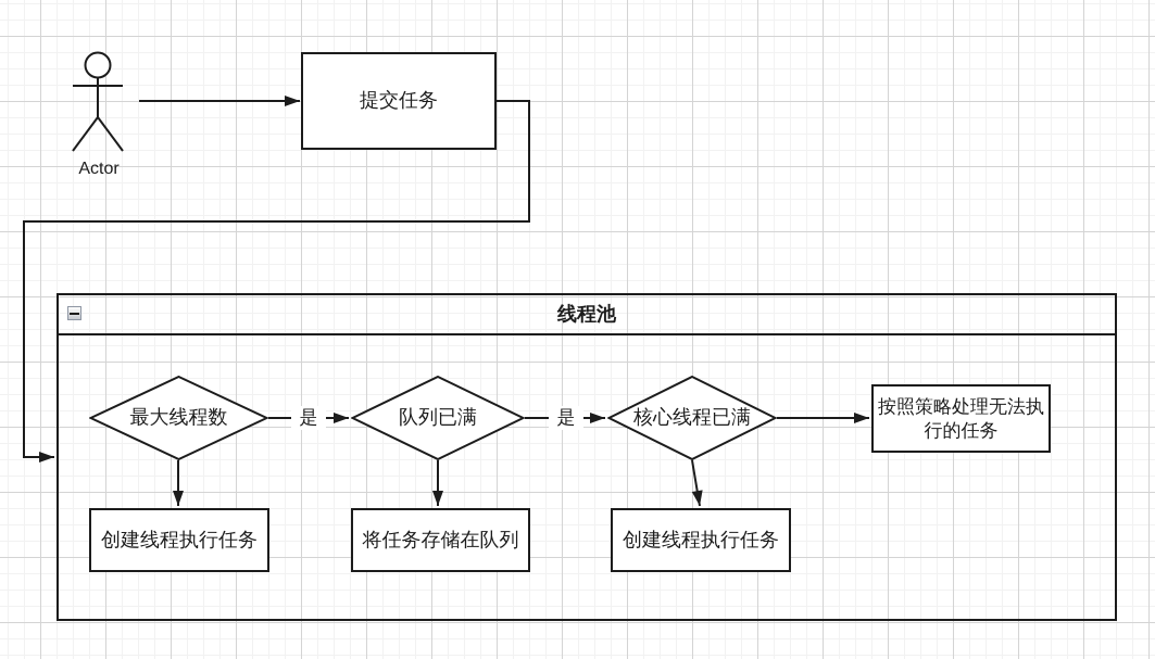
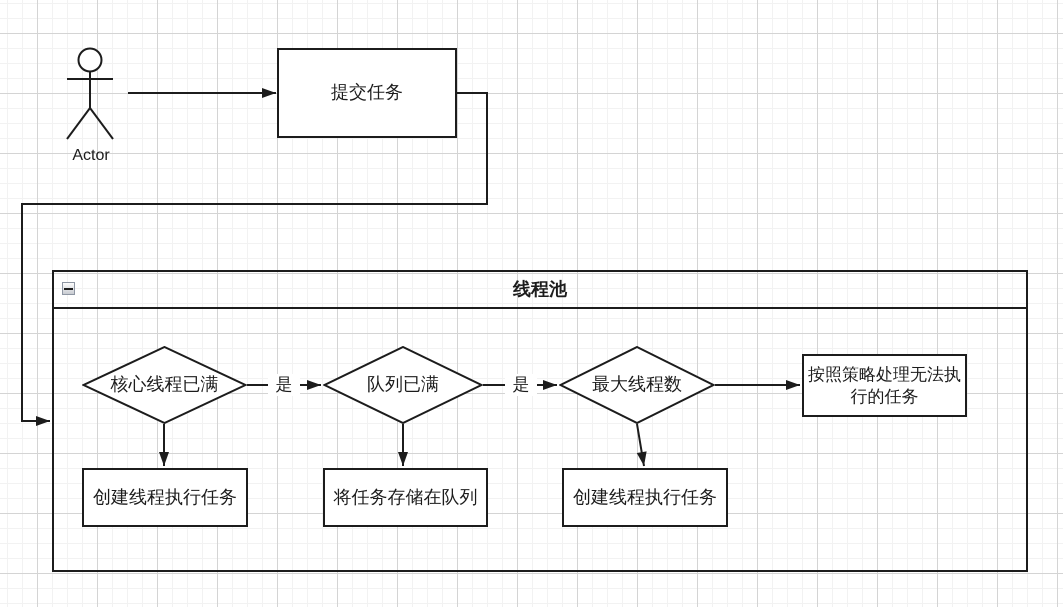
  Actor
  提交任务
  线程池
- 最大线程数
+ 核心线程已满
  队列已满
- 核心线程已满
+ 最大线程数
  是
  是
  创建线程执行任务
  将任务存储在队列
  创建线程执行任务
  按照策略处理无法执
  行的任务
